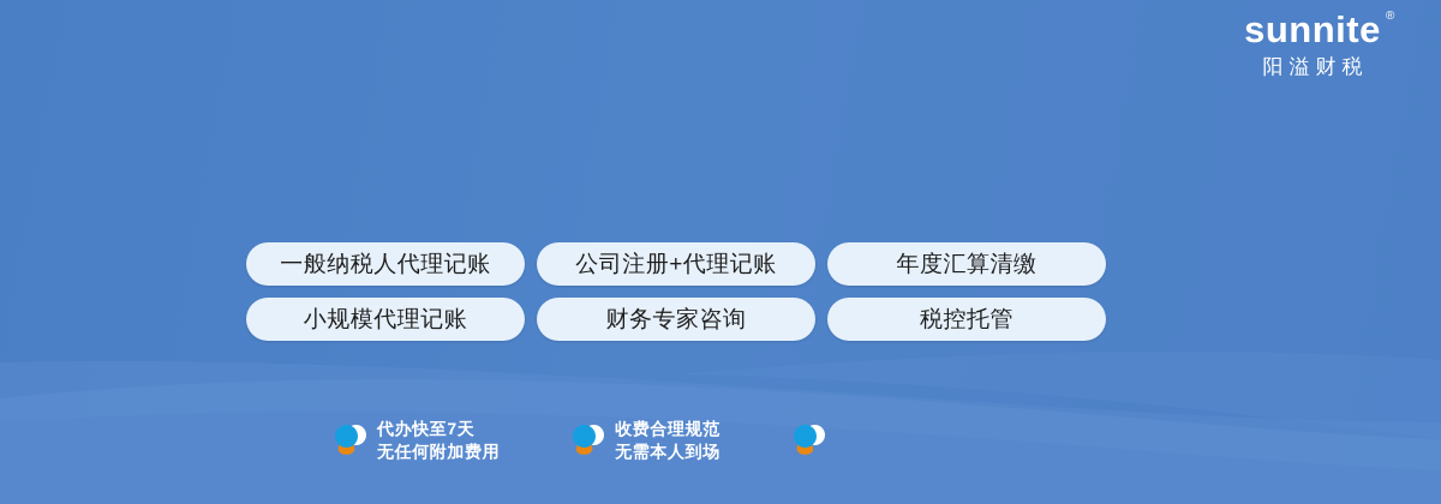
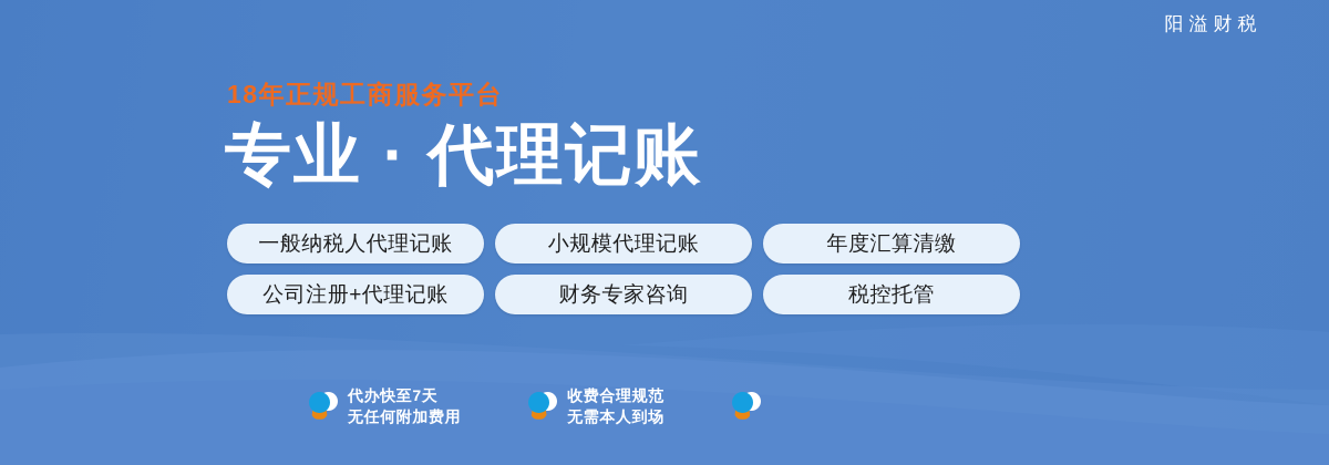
- sunnite
- ®
  阳溢财税
+ 18年正规工商服务平台
+ 专业 · 代理记账
  一般纳税人代理记账
- 公司注册+代理记账
+ 小规模代理记账
  年度汇算清缴
- 小规模代理记账
+ 公司注册+代理记账
  财务专家咨询
  税控托管
  代办快至7天
  无任何附加费用
  收费合理规范
  无需本人到场
